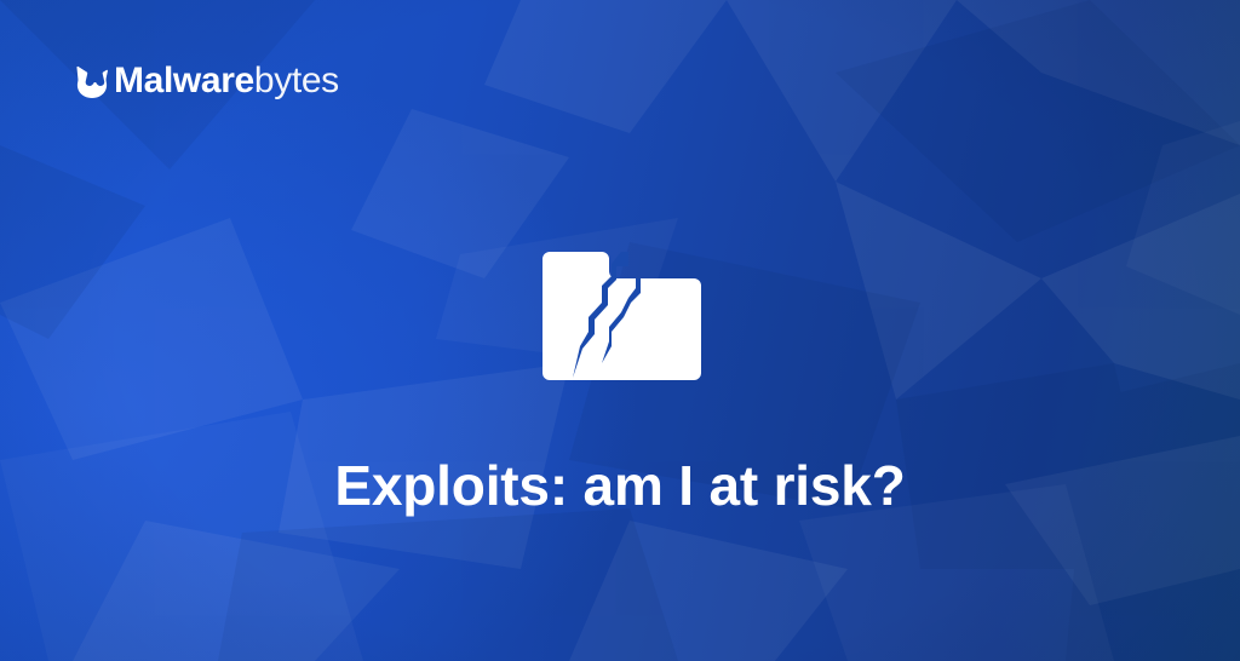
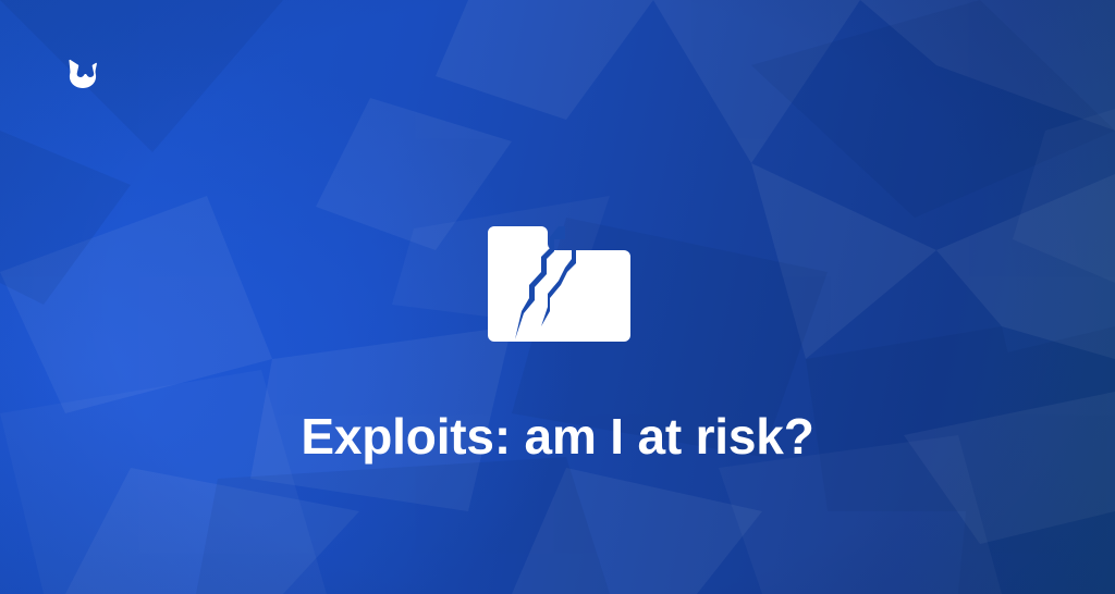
- Malwarebytes
  Exploits: am I at risk?
